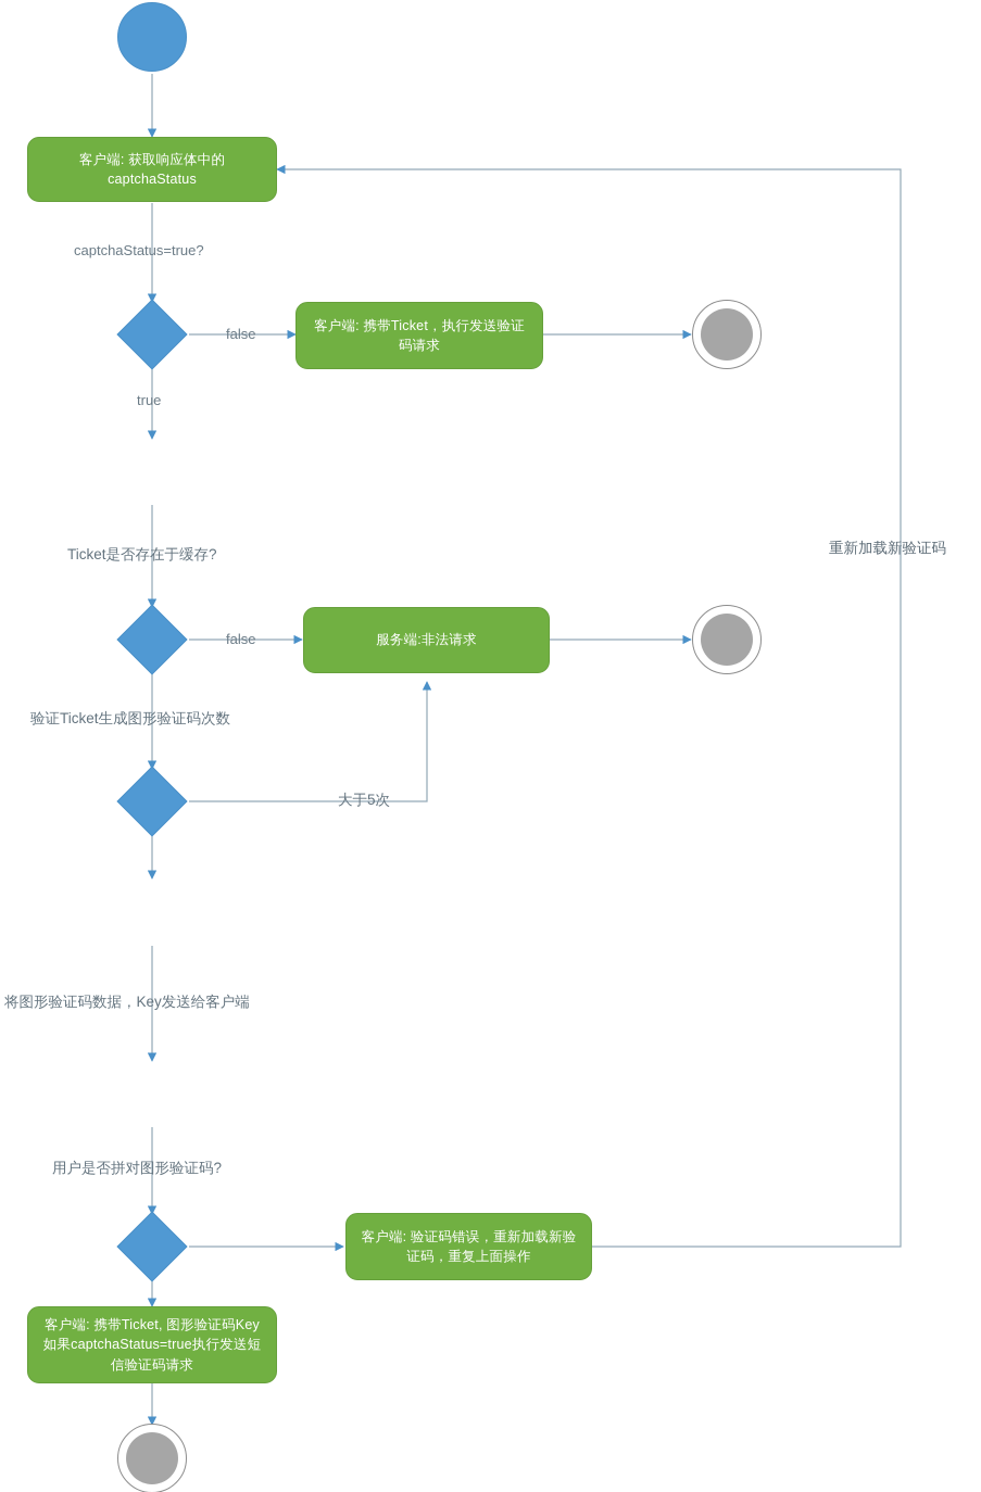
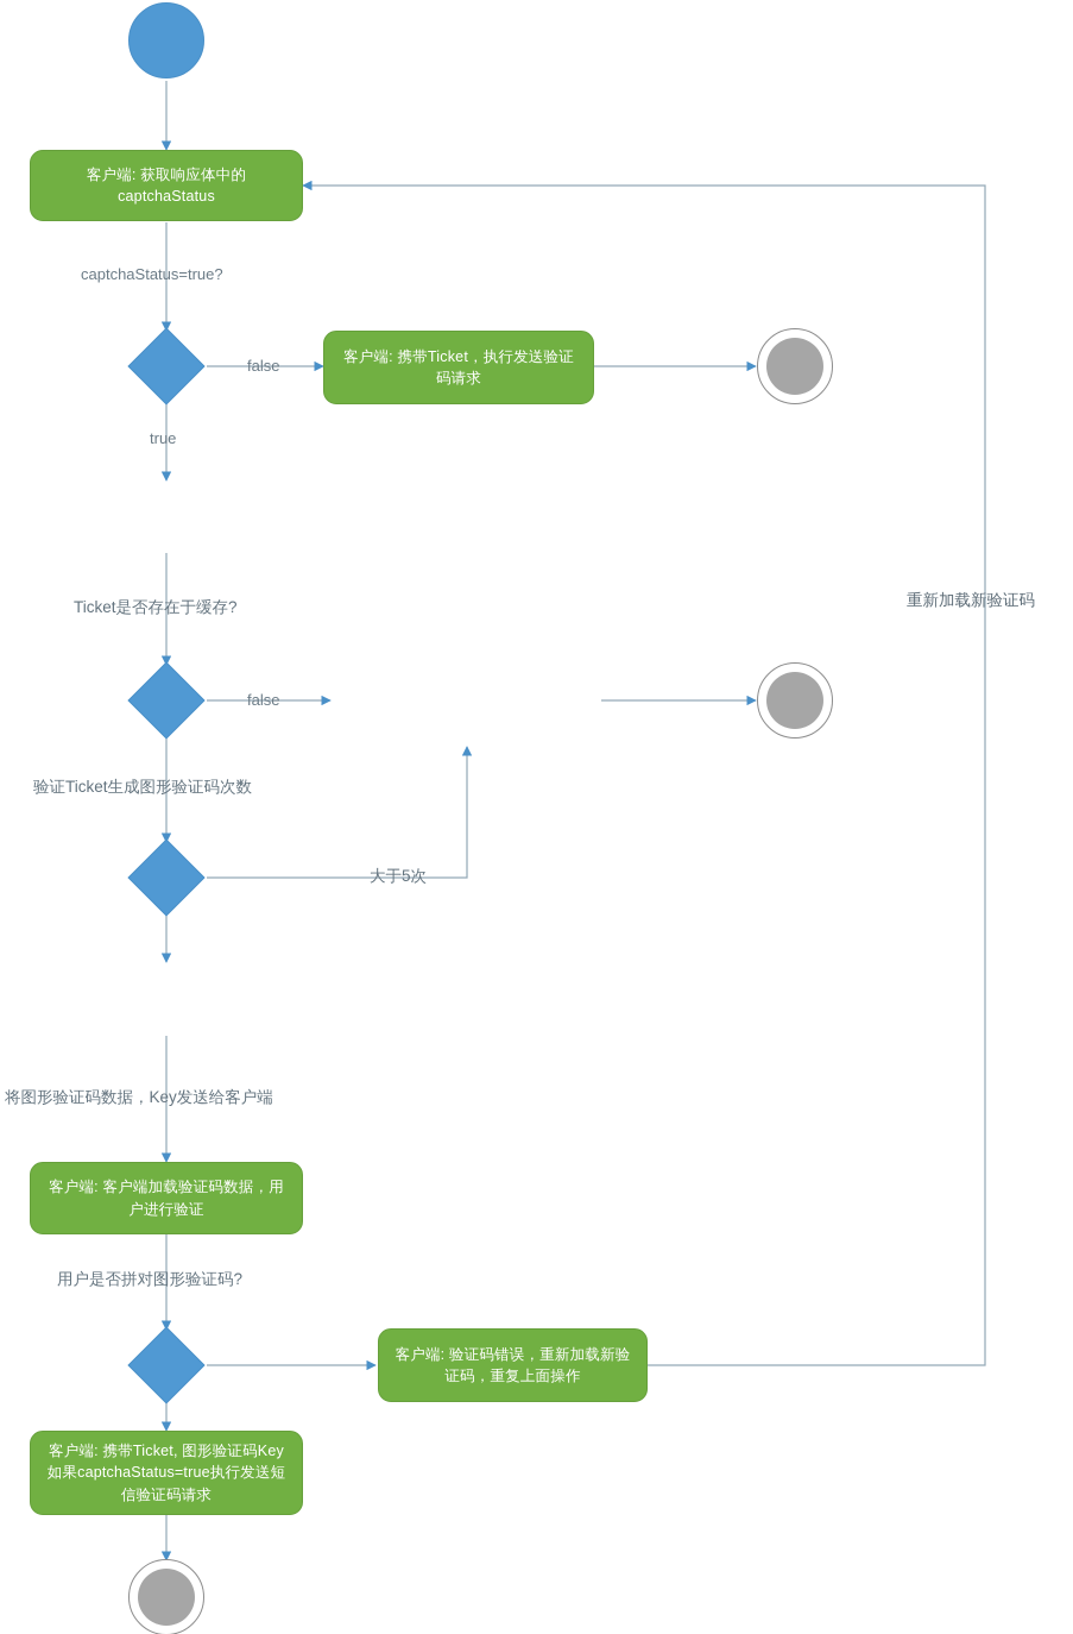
  客户端: 获取响应体中的captchaStatus
  captchaStatus=true?
  false
  客户端: 携带Ticket，执行发送验证码请求
  true
  Ticket是否存在于缓存?
  false
- 服务端:非法请求
  验证Ticket生成图形验证码次数
  大于5次
  将图形验证码数据，Key发送给客户端
+ 客户端: 客户端加载验证码数据，用户进行验证
  用户是否拼对图形验证码?
  客户端: 验证码错误，重新加载新验证码，重复上面操作
  重新加载新验证码
  客户端: 携带Ticket, 图形验证码Key如果captchaStatus=true执行发送短信验证码请求
